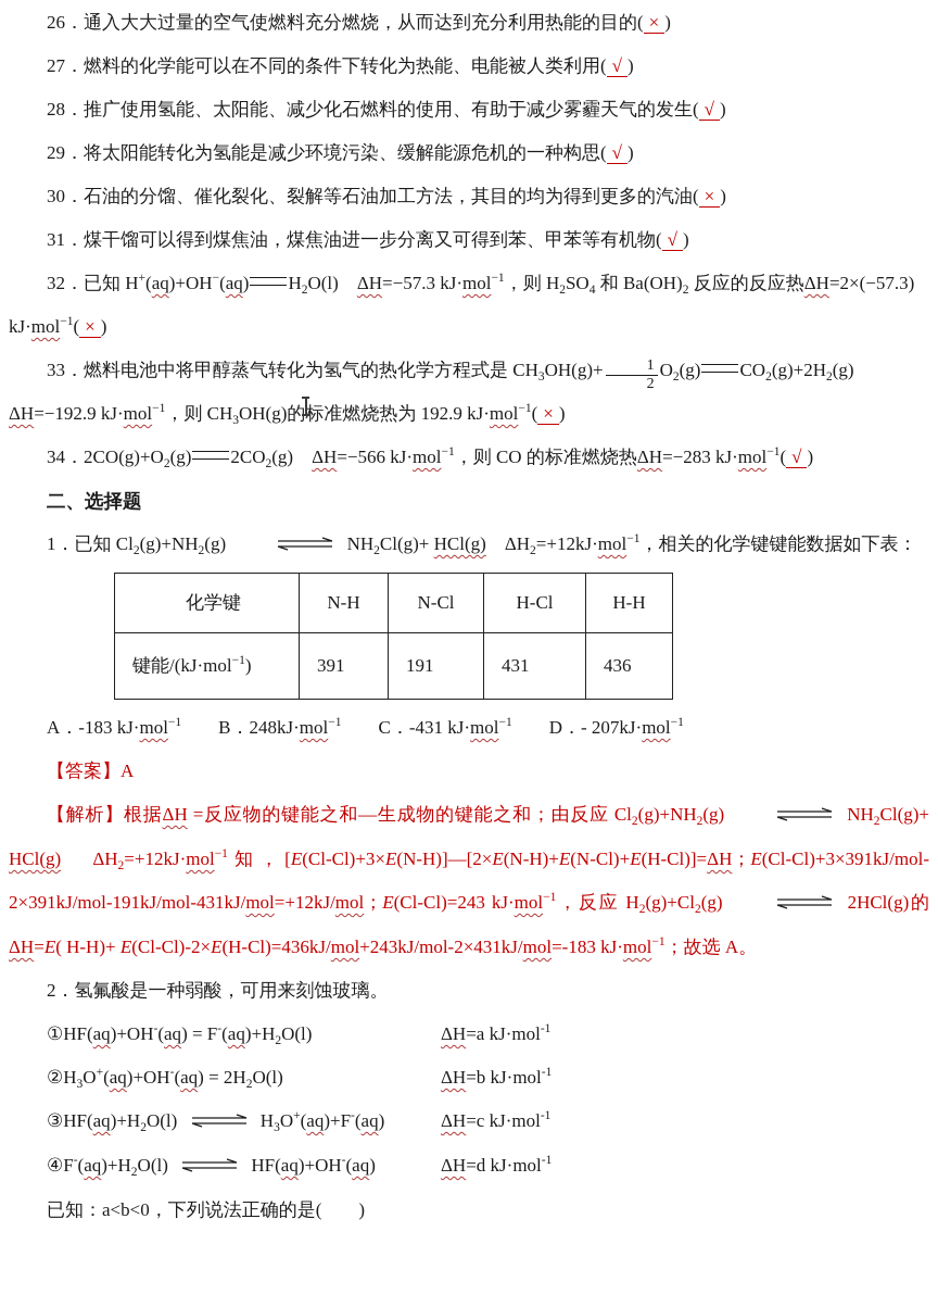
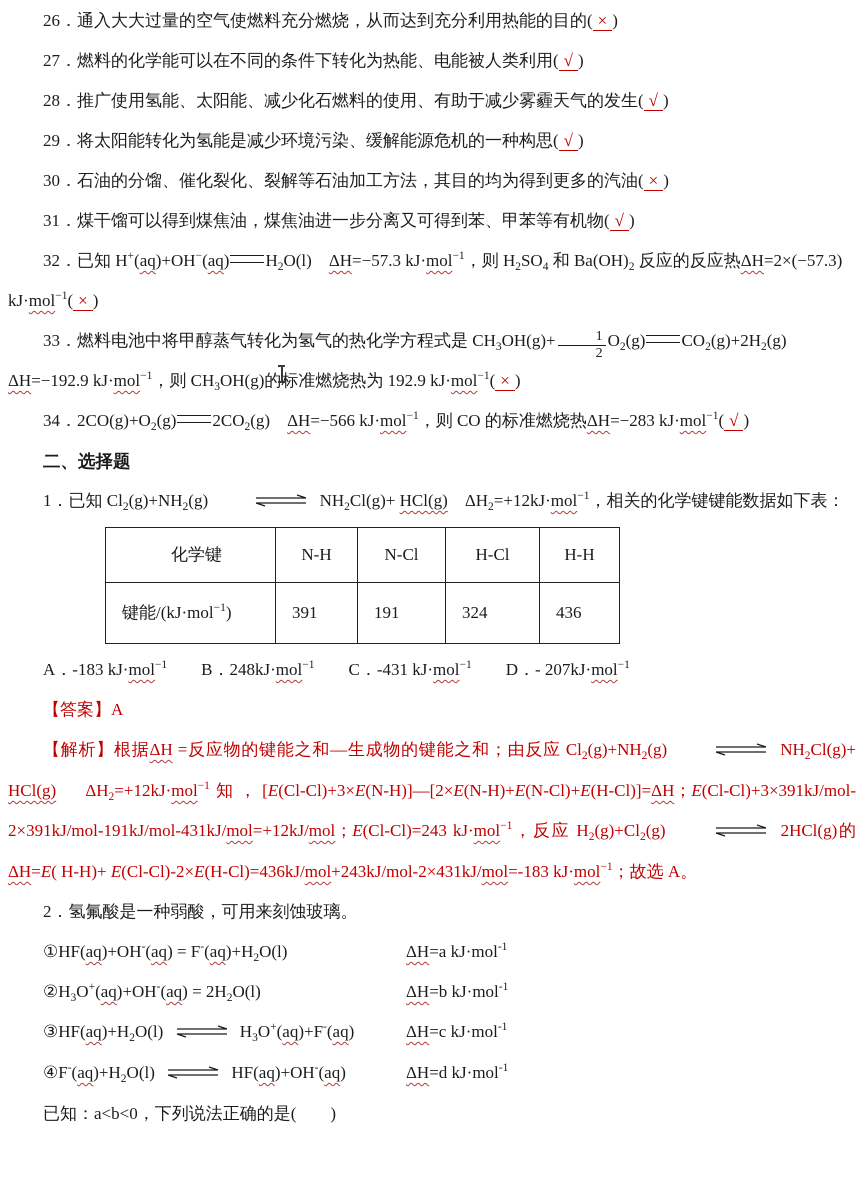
  26．通入大大过量的空气使燃料充分燃烧，从而达到充分利用热能的目的( × )
  27．燃料的化学能可以在不同的条件下转化为热能、电能被人类利用( √ )
  28．推广使用氢能、太阳能、减少化石燃料的使用、有助于减少雾霾天气的发生( √ )
  29．将太阳能转化为氢能是减少环境污染、缓解能源危机的一种构思( √ )
  30．石油的分馏、催化裂化、裂解等石油加工方法，其目的均为得到更多的汽油( × )
  31．煤干馏可以得到煤焦油，煤焦油进一步分离又可得到苯、甲苯等有机物( √ )
  32．已知 H+(aq)+OH−(aq) H2O(l) ΔH=−57.3 kJ·mol−1，则 H2SO4 和 Ba(OH)2 反应的反应热ΔH=2×(−57.3) kJ·mol−1( × )
  33．燃料电池中将甲醇蒸气转化为氢气的热化学方程式是 CH3OH(g)+
  1
  2
  O2(g) CO2(g)+2H2(g) ΔH=−192.9 kJ·mol−1，则 CH3OH(g)的标准燃烧热为 192.9 kJ·mol−1( × )
  34．2CO(g)+O2(g) 2CO2(g) ΔH=−566 kJ·mol−1，则 CO 的标准燃烧热ΔH=−283 kJ·mol−1( √ )
  二、选择题
  1．已知 Cl2(g)+NH2(g) NH2Cl(g)+ HCl(g) ΔH2=+12kJ·mol−1，相关的化学键键能数据如下表：
  化学键	N-H	N-Cl	H-Cl	H-H
- 键能/(kJ·mol−1)	391	191	431	436
+ 键能/(kJ·mol−1)	391	191	324	436
  A．-183 kJ·mol−1 B．248kJ·mol−1 C．-431 kJ·mol−1 D．- 207kJ·mol−1
  【答案】A
  【解析】根据ΔH =反应物的键能之和—生成物的键能之和；由反应 Cl2(g)+NH2(g) NH2Cl(g)+ HCl(g) ΔH2=+12kJ·mol−1知，[E(Cl-Cl)+3×E(N-H)]—[2×E(N-H)+E(N-Cl)+E(H-Cl)]=ΔH；E(Cl-Cl)+3×391kJ/mol-2×391kJ/mol-191kJ/mol-431kJ/mol=+12kJ/mol；E(Cl-Cl)=243 kJ·mol−1，反应 H2(g)+Cl2(g) 2HCl(g)的ΔH=E( H-H)+ E(Cl-Cl)-2×E(H-Cl)=436kJ/mol+243kJ/mol-2×431kJ/mol=-183 kJ·mol−1；故选 A。
  2．氢氟酸是一种弱酸，可用来刻蚀玻璃。
  ①HF(aq)+OH-(aq) = F-(aq)+H2O(l)
  ΔH=a kJ·mol-1
  ②H3O+(aq)+OH-(aq) = 2H2O(l)
  ΔH=b kJ·mol-1
  ③HF(aq)+H2O(l) H3O+(aq)+F-(aq)
  ΔH=c kJ·mol-1
  ④F-(aq)+H2O(l) HF(aq)+OH-(aq)
  ΔH=d kJ·mol-1
  已知：a<b<0，下列说法正确的是( )
